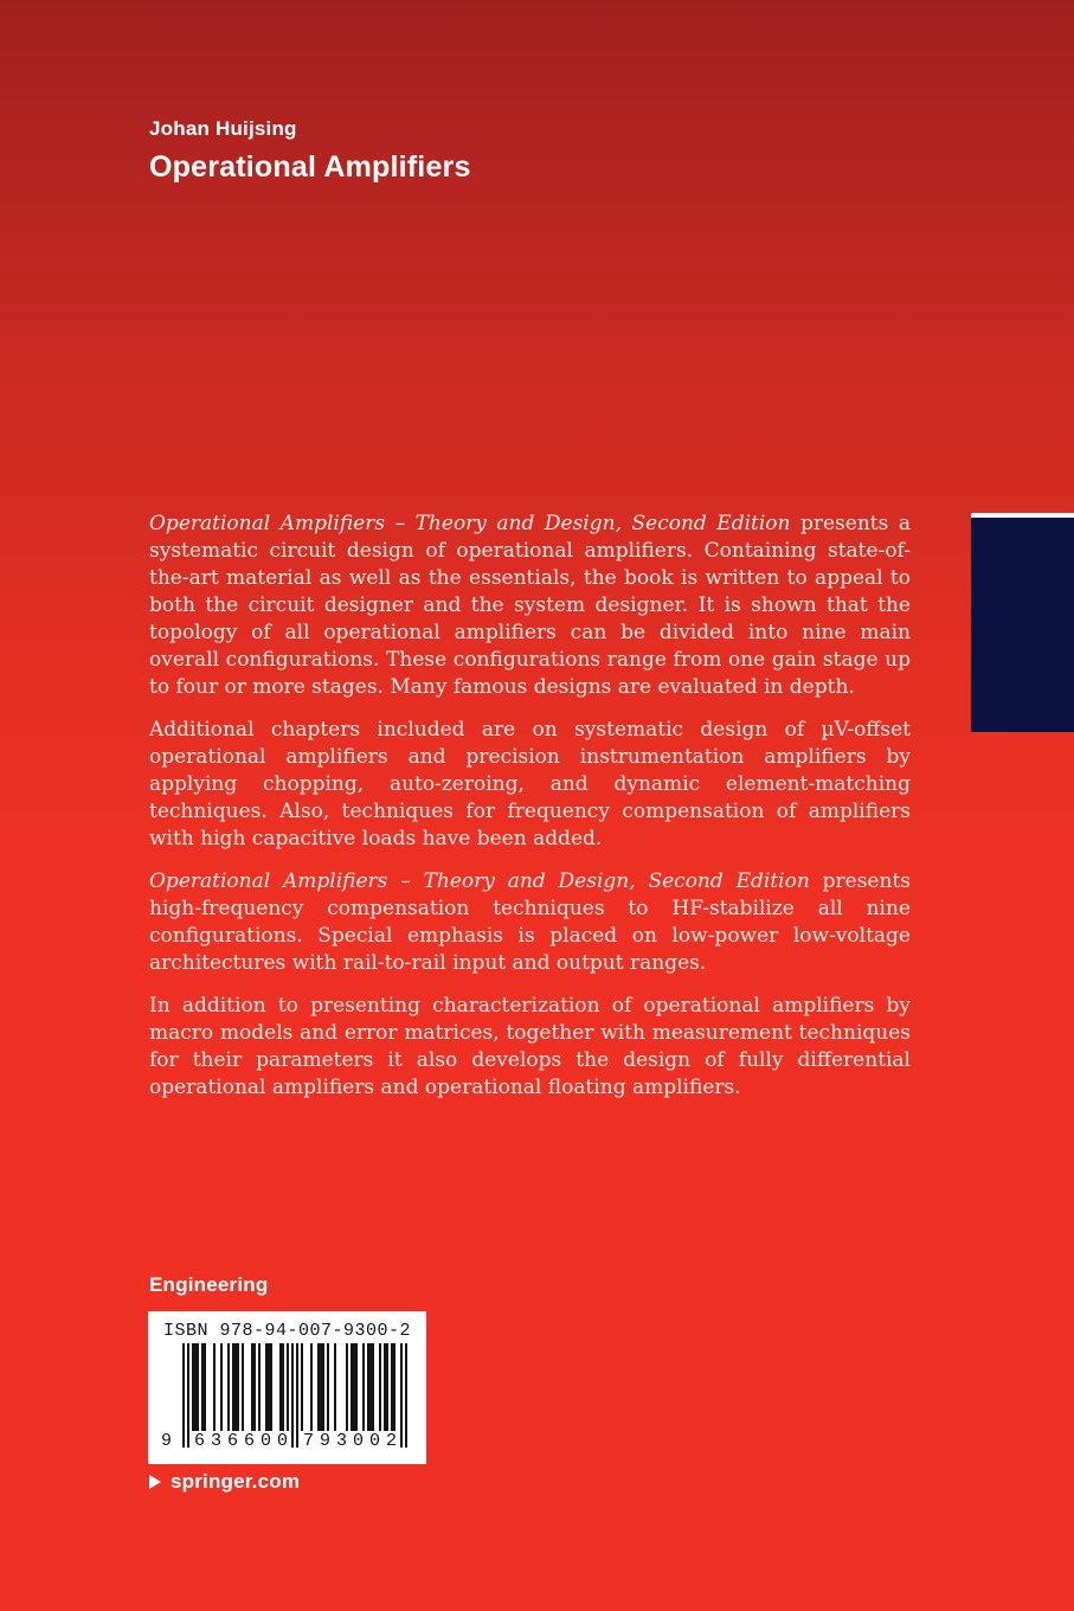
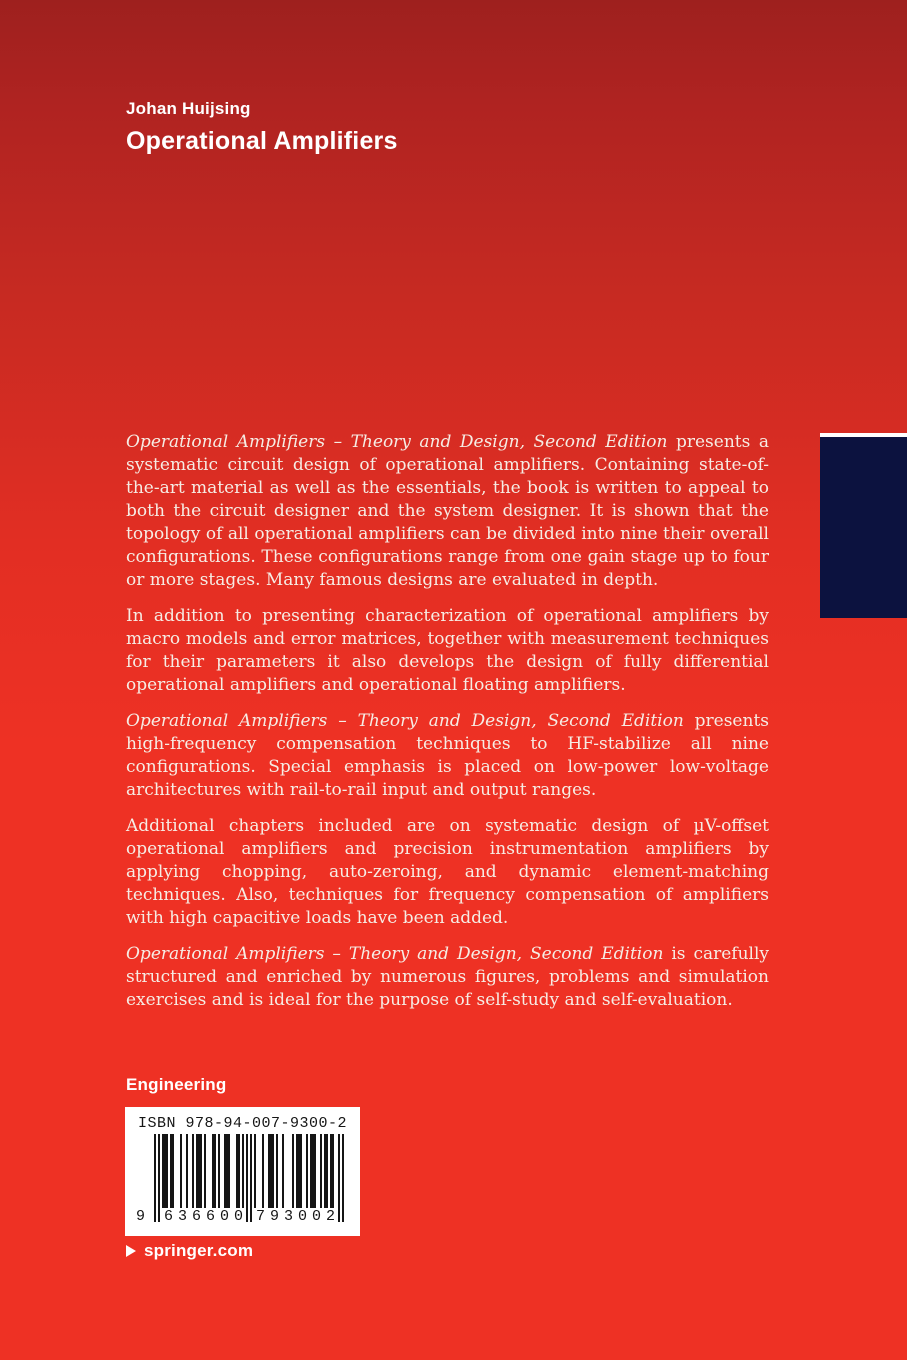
  Johan Huijsing
  Operational Amplifiers
- Operational Amplifiers – Theory and Design, Second Edition presents a systematic circuit design of operational amplifiers. Containing state-of-the-art material as well as the essentials, the book is written to appeal to both the circuit designer and the system designer. It is shown that the topology of all operational amplifiers can be divided into nine main overall configurations. These configurations range from one gain stage up to four or more stages. Many famous designs are evaluated in depth.
+ Operational Amplifiers – Theory and Design, Second Edition presents a systematic circuit design of operational amplifiers. Containing state-of-the-art material as well as the essentials, the book is written to appeal to both the circuit designer and the system designer. It is shown that the topology of all operational amplifiers can be divided into nine their overall configurations. These configurations range from one gain stage up to four or more stages. Many famous designs are evaluated in depth.
- Additional chapters included are on systematic design of µV-offset operational amplifiers and precision instrumentation amplifiers by applying chopping, auto-zeroing, and dynamic element-matching techniques. Also, techniques for frequency compensation of amplifiers with high capacitive loads have been added.
+ In addition to presenting characterization of operational amplifiers by macro models and error matrices, together with measurement techniques for their parameters it also develops the design of fully differential operational amplifiers and operational floating amplifiers.
  Operational Amplifiers – Theory and Design, Second Edition presents high-frequency compensation techniques to HF-stabilize all nine configurations. Special emphasis is placed on low-power low-voltage architectures with rail-to-rail input and output ranges.
- In addition to presenting characterization of operational amplifiers by macro models and error matrices, together with measurement techniques for their parameters it also develops the design of fully differential operational amplifiers and operational floating amplifiers.
+ Additional chapters included are on systematic design of µV-offset operational amplifiers and precision instrumentation amplifiers by applying chopping, auto-zeroing, and dynamic element-matching techniques. Also, techniques for frequency compensation of amplifiers with high capacitive loads have been added.
+ Operational Amplifiers – Theory and Design, Second Edition is carefully structured and enriched by numerous figures, problems and simulation exercises and is ideal for the purpose of self-study and self-evaluation.
  Engineering
  ISBN 978-94-007-9300-2
  9
  636600
  793002
  springer.com
